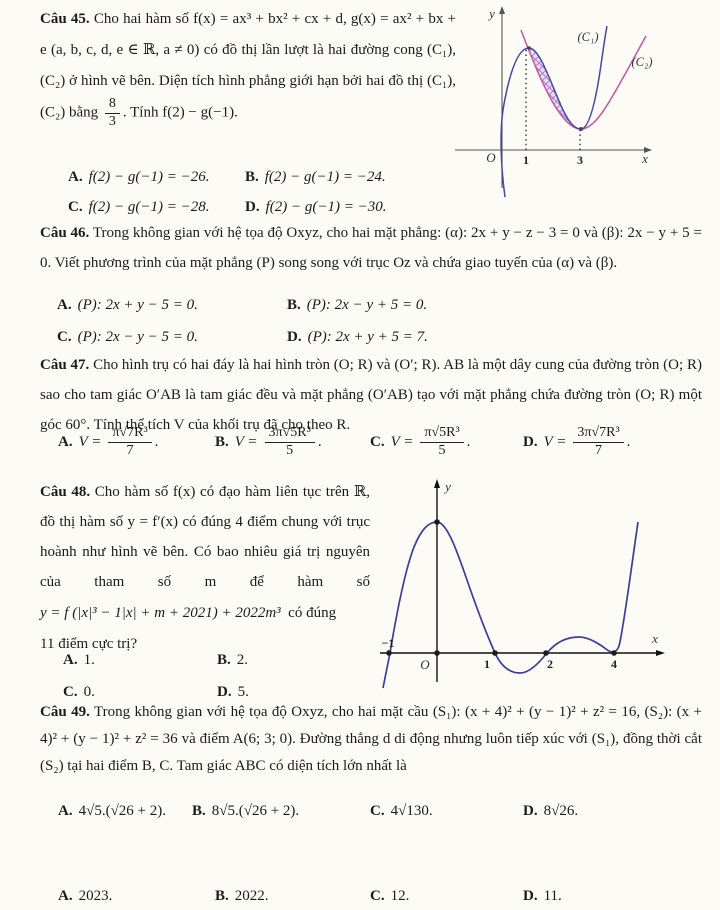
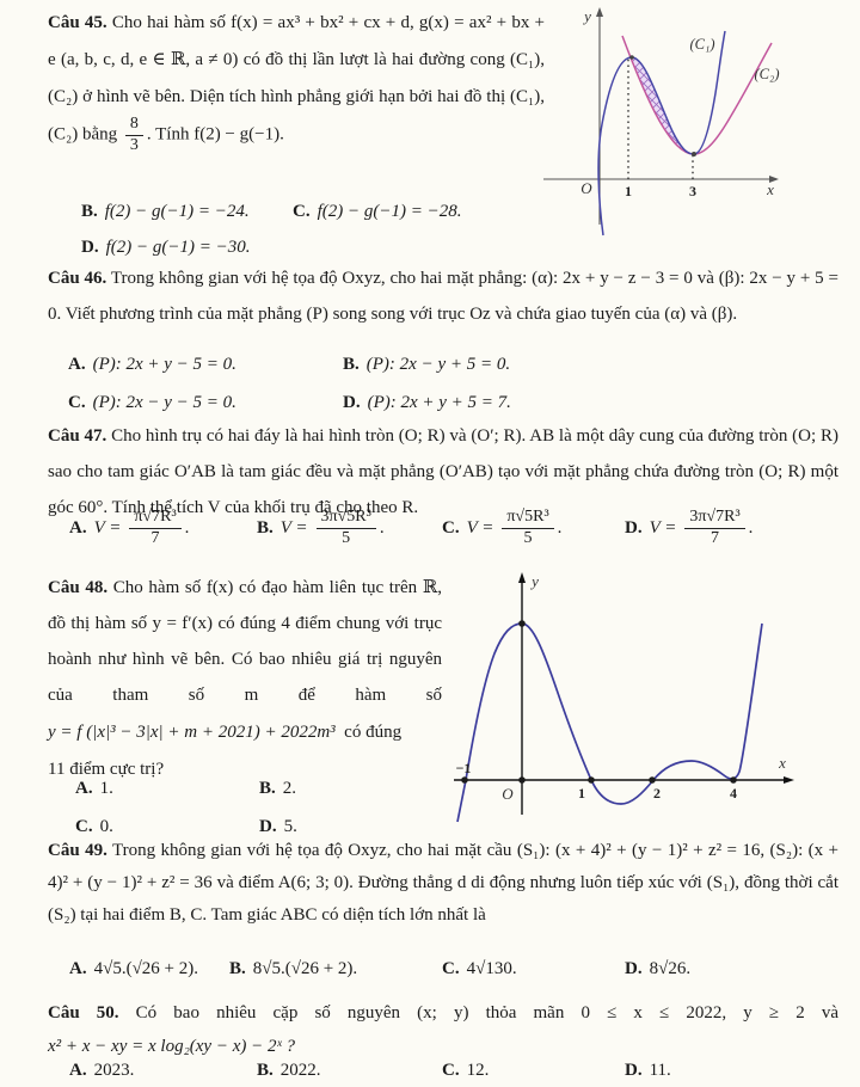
  Câu 45. Cho hai hàm số f(x) = ax³ + bx² + cx + d, g(x) = ax² + bx + e (a, b, c, d, e ∈ ℝ, a ≠ 0) có đồ thị lần lượt là hai đường cong (C₁), (C₂) ở hình vẽ bên. Diện tích hình phẳng giới hạn bởi hai đồ thị (C₁), (C₂) bằng
  8
  3
  . Tính f(2) − g(−1).
- A. f(2) − g(−1) = −26.
  B. f(2) − g(−1) = −24.
  C. f(2) − g(−1) = −28.
  D. f(2) − g(−1) = −30.
  y
  x
  O
  1
  3
  (C₁)
  (C₂)
  Câu 46. Trong không gian với hệ tọa độ Oxyz, cho hai mặt phẳng: (α): 2x + y − z − 3 = 0 và (β): 2x − y + 5 = 0. Viết phương trình của mặt phẳng (P) song song với trục Oz và chứa giao tuyến của (α) và (β).
  A. (P): 2x + y − 5 = 0.
  B. (P): 2x − y + 5 = 0.
  C. (P): 2x − y − 5 = 0.
  D. (P): 2x + y + 5 = 7.
  Câu 47. Cho hình trụ có hai đáy là hai hình tròn (O; R) và (O′; R). AB là một dây cung của đường tròn (O; R) sao cho tam giác O′AB là tam giác đều và mặt phẳng (O′AB) tạo với mặt phẳng chứa đường tròn (O; R) một góc 60°. Tính thể tích V của khối trụ đã cho theo R.
  A.
  V =
  π√7R³
  7
  .
  B.
  V =
  3π√5R³
  5
  .
  C.
  V =
  π√5R³
  5
  .
  D.
  V =
  3π√7R³
  7
  .
  Câu 48. Cho hàm số f(x) có đạo hàm liên tục trên ℝ, đồ thị hàm số y = f′(x) có đúng 4 điểm chung với trục hoành như hình vẽ bên. Có bao nhiêu giá trị nguyên của tham số m để hàm số
- y = f (|x|³ − 1|x| + m + 2021) + 2022m³ có đúng
+ y = f (|x|³ − 3|x| + m + 2021) + 2022m³ có đúng
  11 điểm cực trị?
  A. 1.
  B. 2.
  C. 0.
  D. 5.
  y
  x
  O
  −1
  1
  2
  4
  Câu 49. Trong không gian với hệ tọa độ Oxyz, cho hai mặt cầu (S₁): (x + 4)² + (y − 1)² + z² = 16, (S₂): (x + 4)² + (y − 1)² + z² = 36 và điểm A(6; 3; 0). Đường thẳng d di động nhưng luôn tiếp xúc với (S₁), đồng thời cắt (S₂) tại hai điểm B, C. Tam giác ABC có diện tích lớn nhất là
  A. 4√5.(√26 + 2).
  B. 8√5.(√26 + 2).
  C. 4√130.
  D. 8√26.
+ Câu 50. Có bao nhiêu cặp số nguyên (x; y) thỏa mãn 0 ≤ x ≤ 2022, y ≥ 2 và
+ x² + x − xy = x log₂(xy − x) − 2ˣ ?
  A. 2023.
  B. 2022.
  C. 12.
  D. 11.
